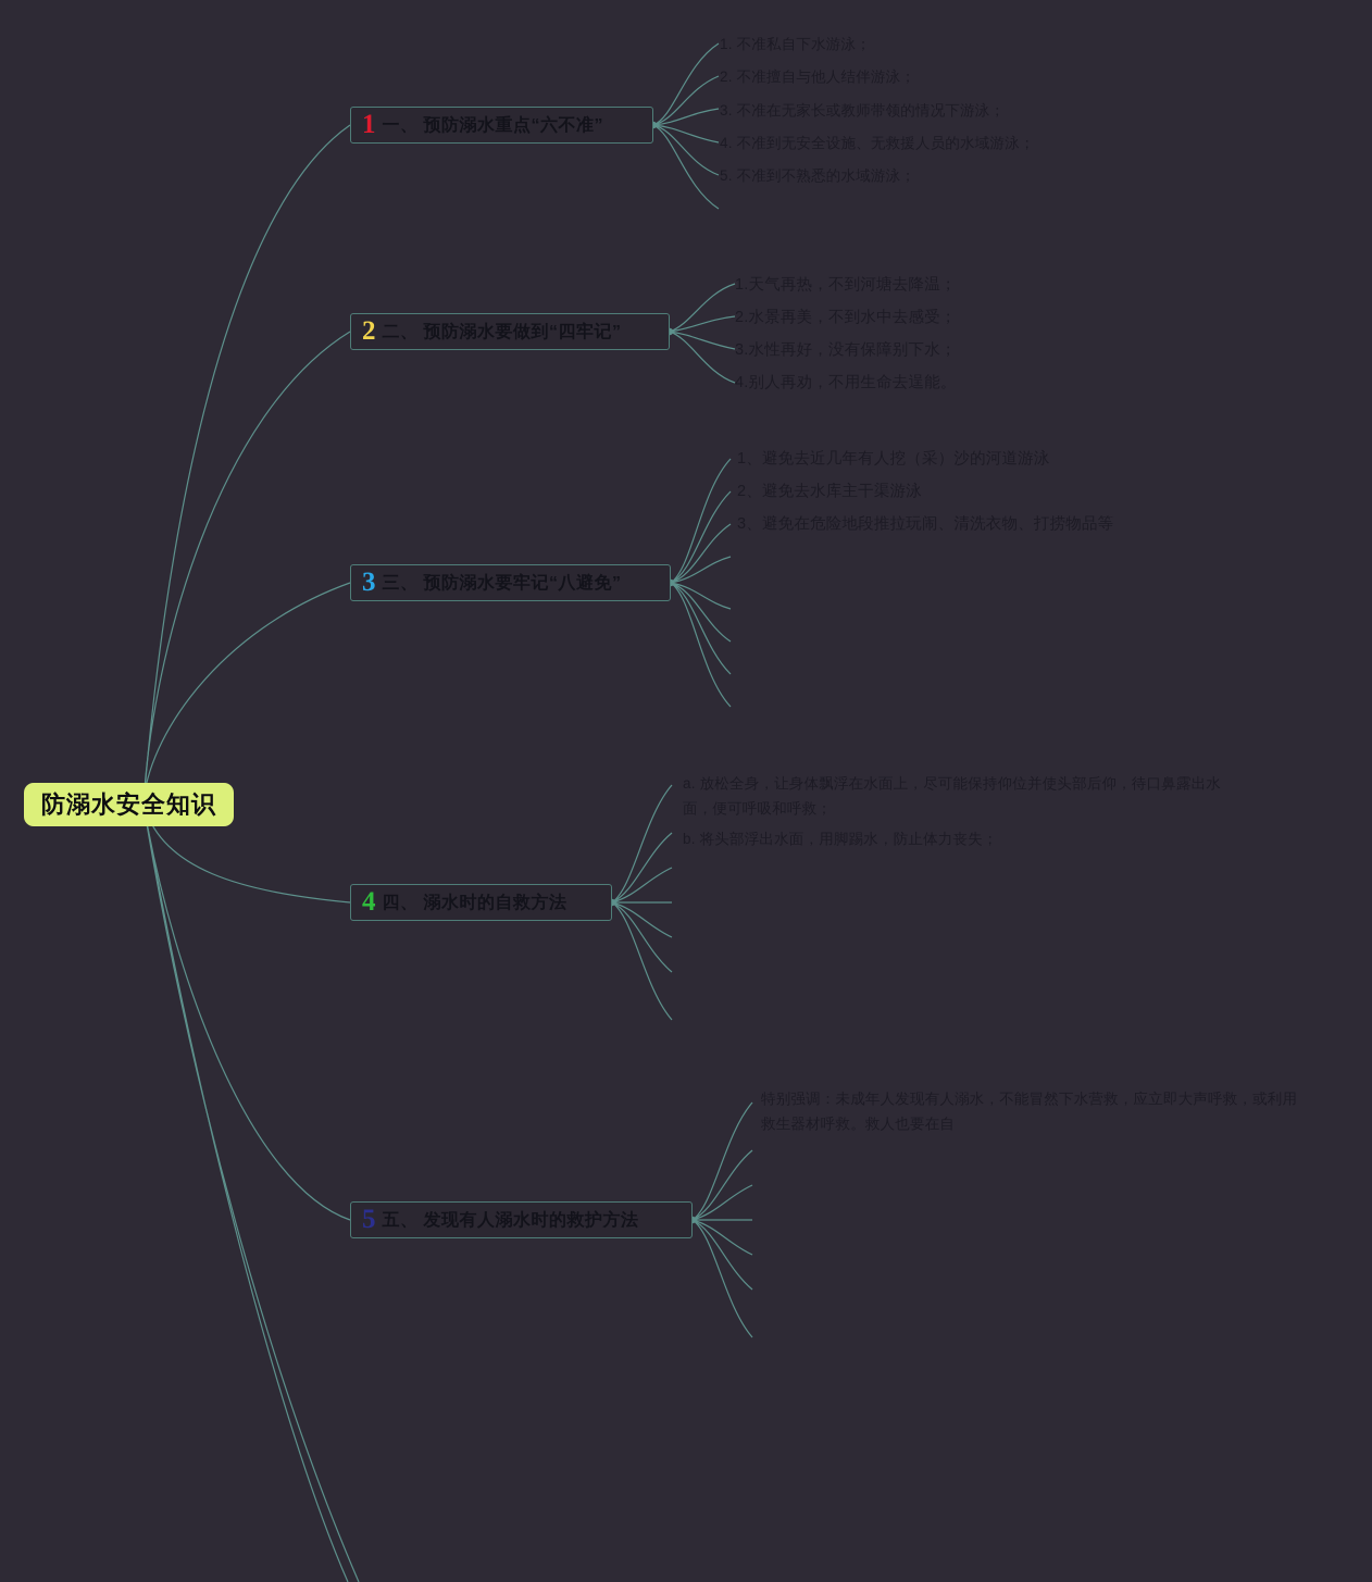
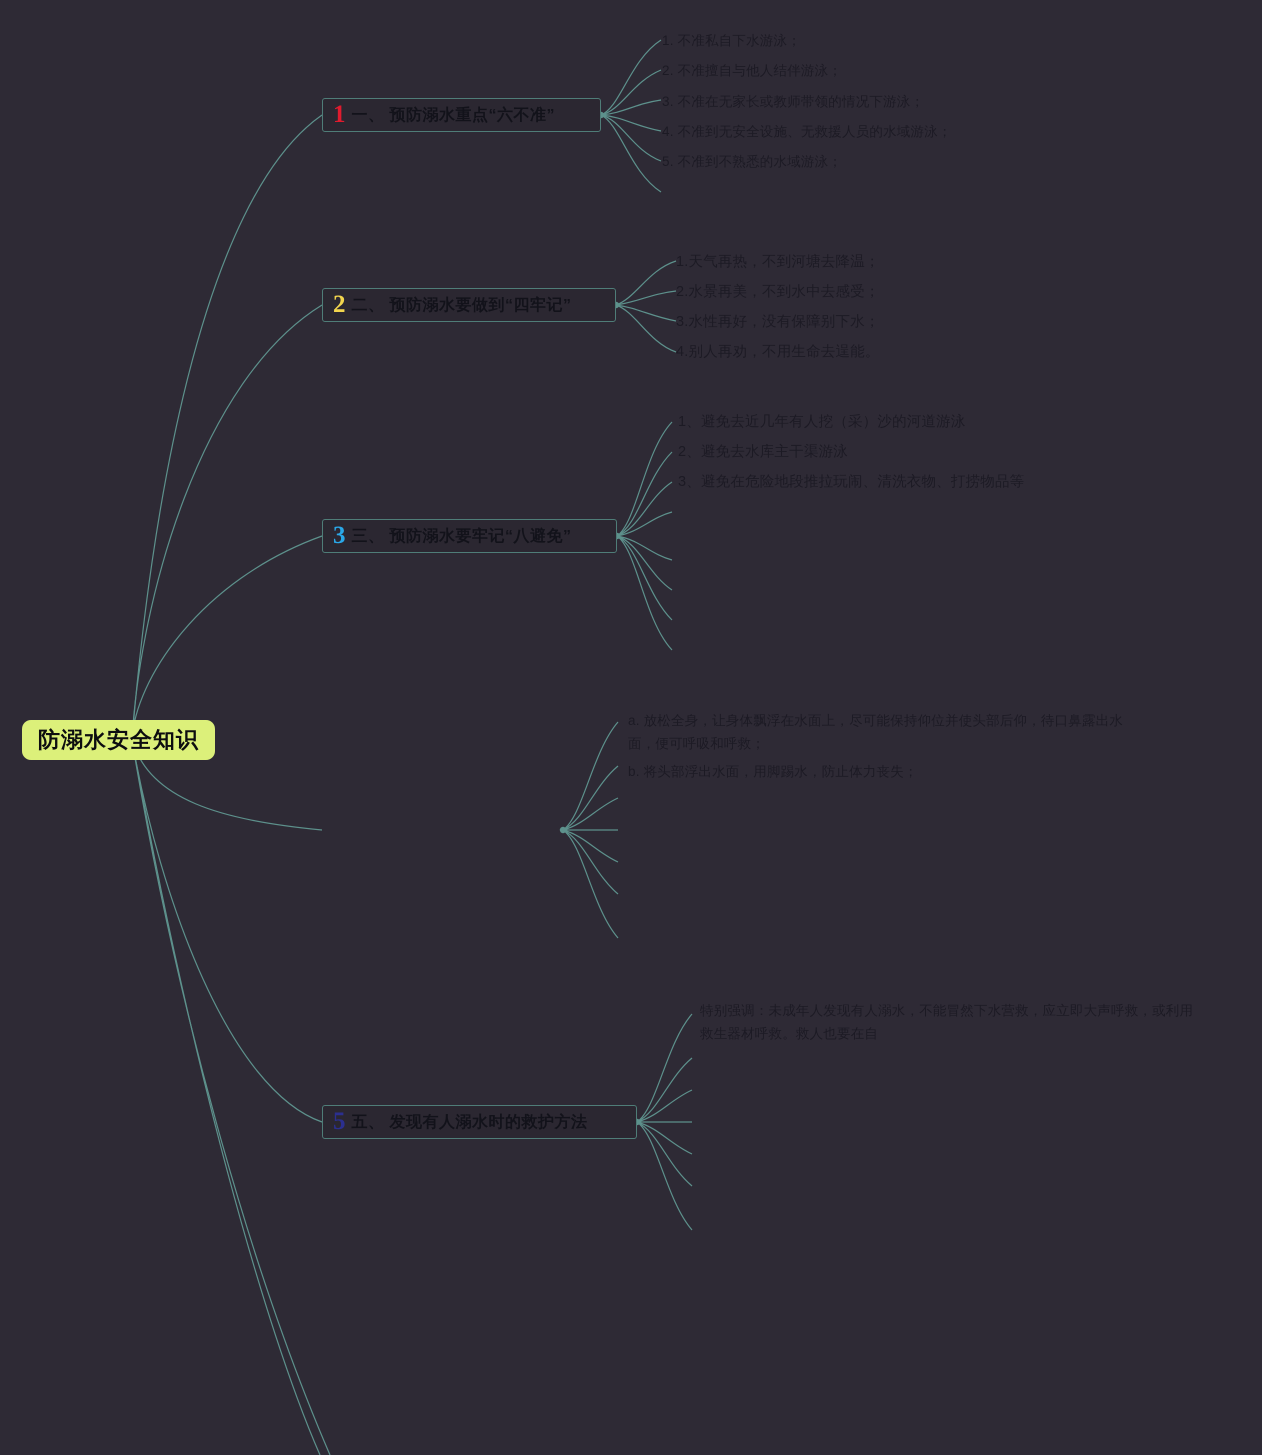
  防溺水安全知识
  1
  一、 预防溺水重点“六不准”
  2
  二、 预防溺水要做到“四牢记”
  3
  三、 预防溺水要牢记“八避免”
- 4
- 四、 溺水时的自救方法
  5
  五、 发现有人溺水时的救护方法
